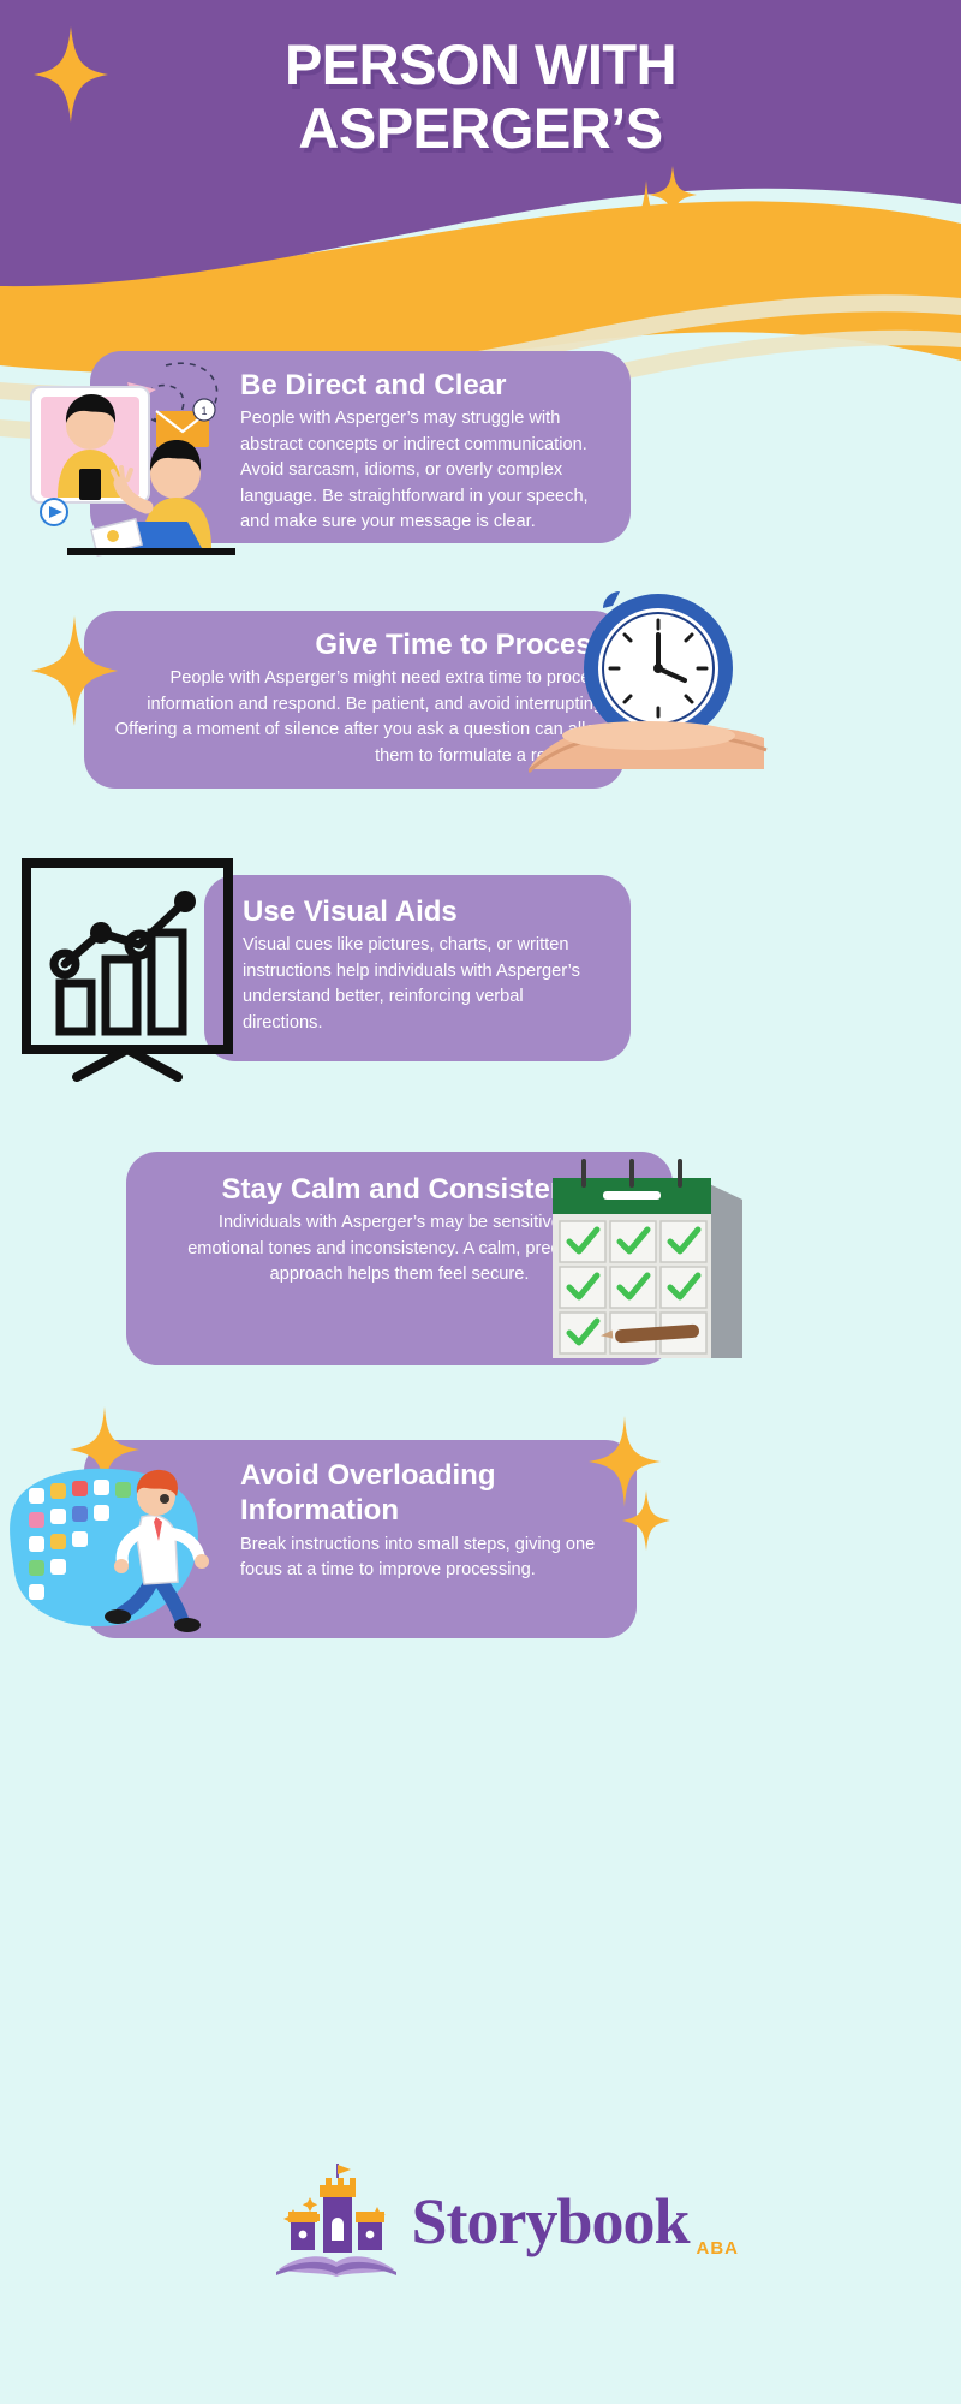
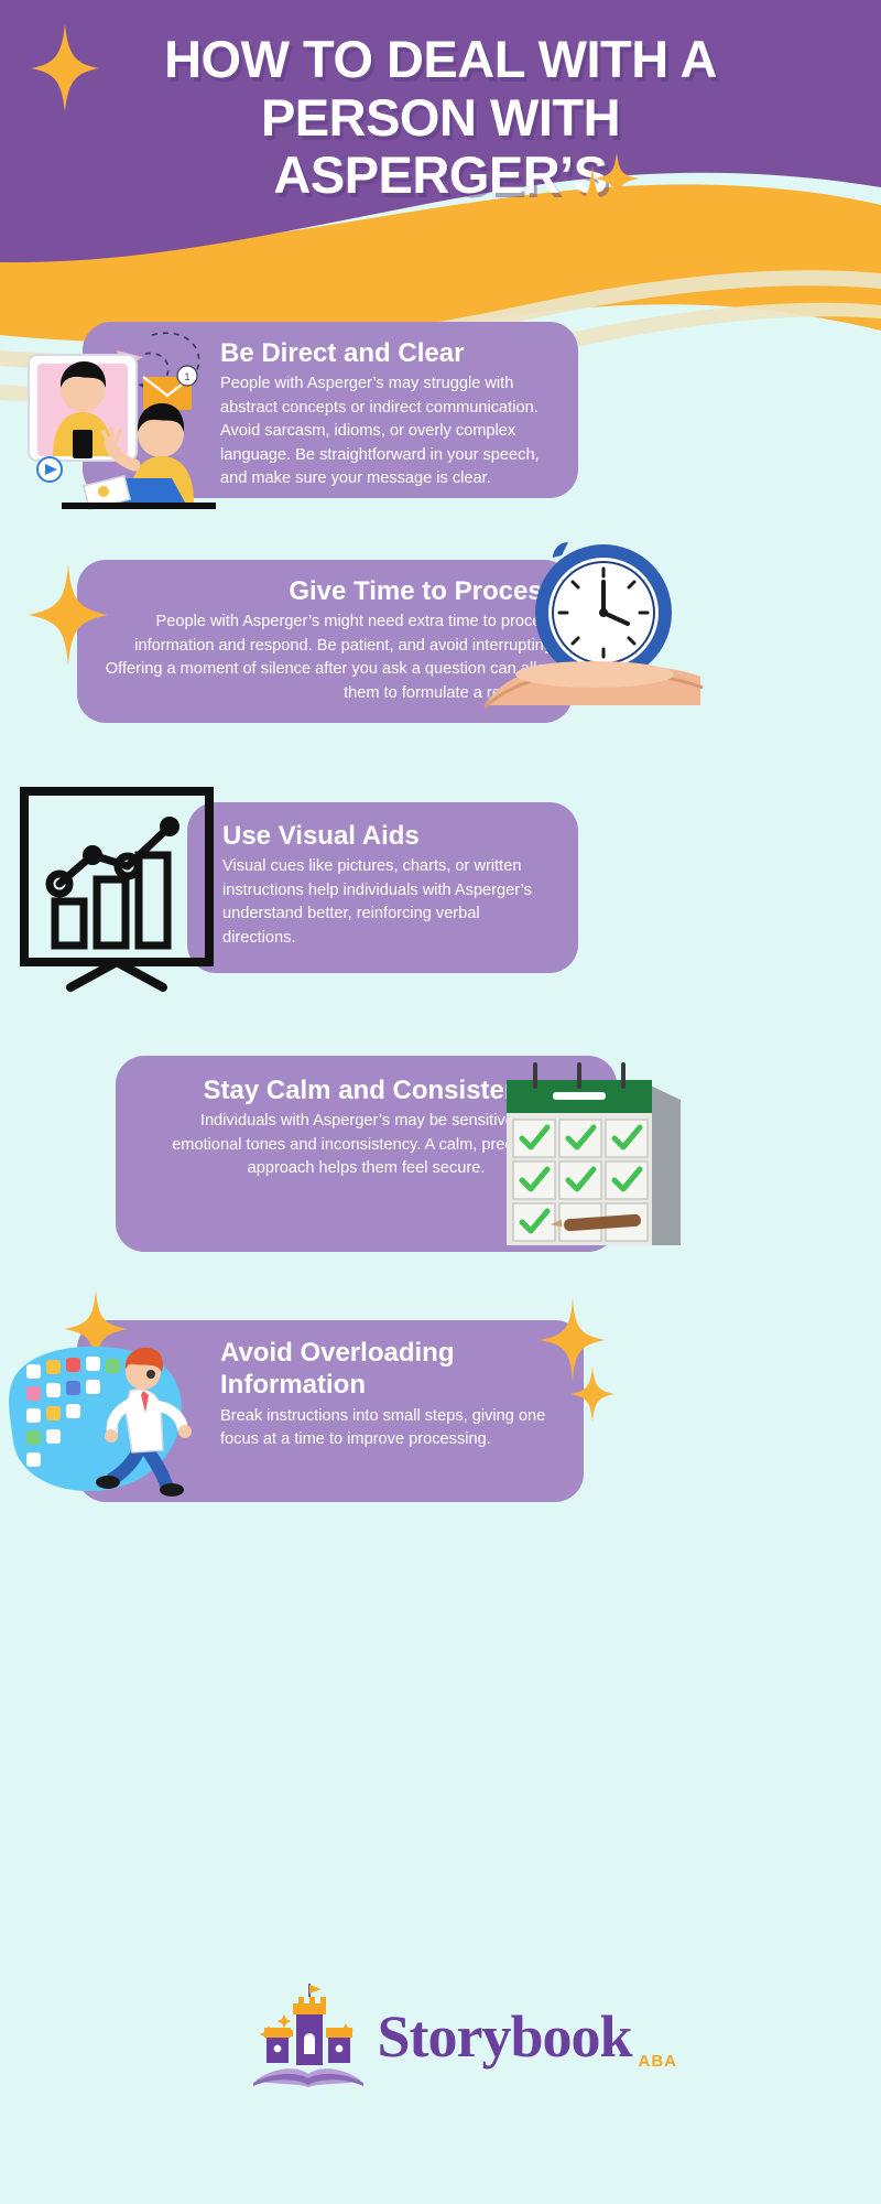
+ HOW TO DEAL WITH A
  PERSON WITH
  ASPERGER’S
  Be Direct and Clear
  People with Asperger’s may struggle with abstract concepts or indirect communication. Avoid sarcasm, idioms, or overly complex language. Be straightforward in your speech, and make sure your message is clear.
  1
  Give Time to Proces
  People with Asperger’s might need extra time to proc information and respond. Be patient, and avoid interruptin Offering a moment of silence after you ask a question can them to formulate a r
  Use Visual Aids
  Visual cues like pictures, charts, or written instructions help individuals with Asperger’s understand better, reinforcing verbal directions.
  Stay Calm and Consiste
  Individuals with Asperger’s may be sensitiv emotional tones and inconsistency. A calm, pre approach helps them feel secure.
  Avoid Overloading Information
  Break instructions into small steps, giving one focus at a time to improve processing.
  Storybook
  ABA
